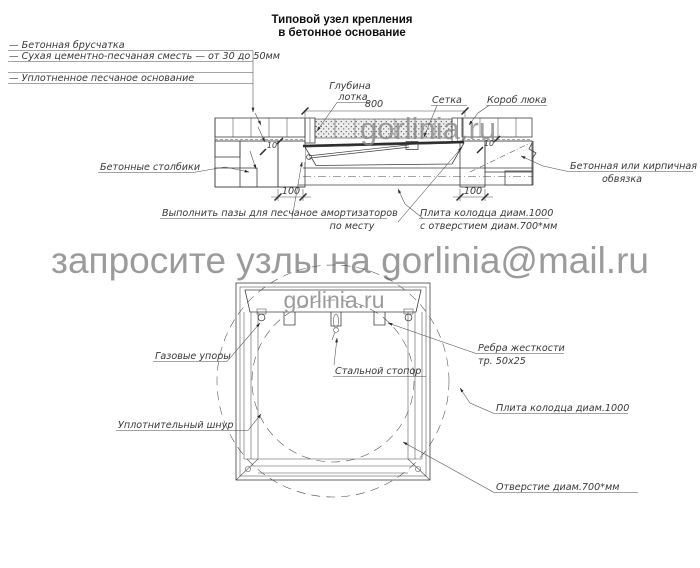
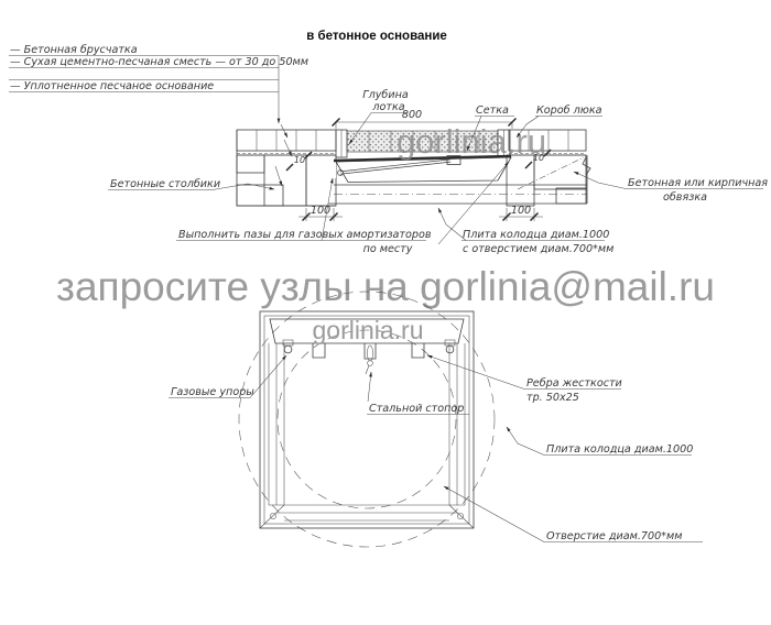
- Типовой узел крепления
  в бетонное основание
  — Бетонная брусчатка
  — Сухая цементно-песчаная сместь — от 30 до 50мм
  — Уплотненное песчаное основание
  800
  100
  100
  10
  10
  gorlinia.ru
  Глубина
  лотка
  Сетка
  Короб люка
  Бетонные столбики
  Бетонная или кирпичная
  обвязка
- Выполнить пазы для песчаное амортизаторов
+ Выполнить пазы для газовых амортизаторов
  по месту
  Плита колодца диам.1000
  с отверстием диам.700*мм
  запросите узлы на gorlinia@mail.ru
  gorlinia.ru
  Газовые упоры
  Стальной стопор
  Ребра жесткости
  тр. 50х25
  Плита колодца диам.1000
- Уплотнительный шнур
  Отверстие диам.700*мм
